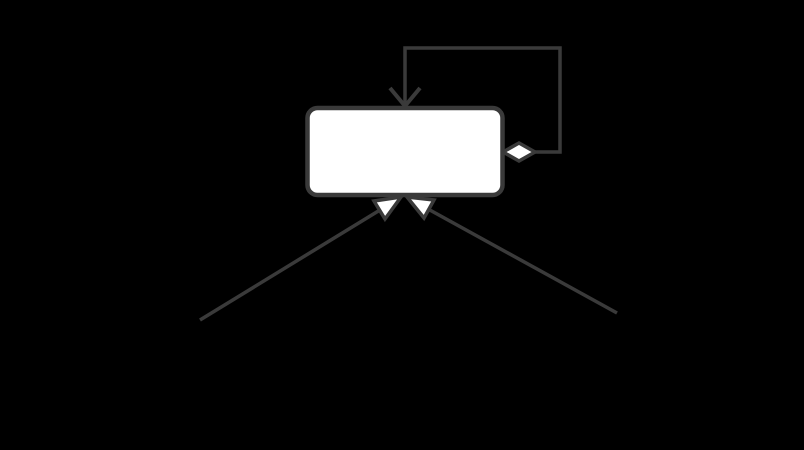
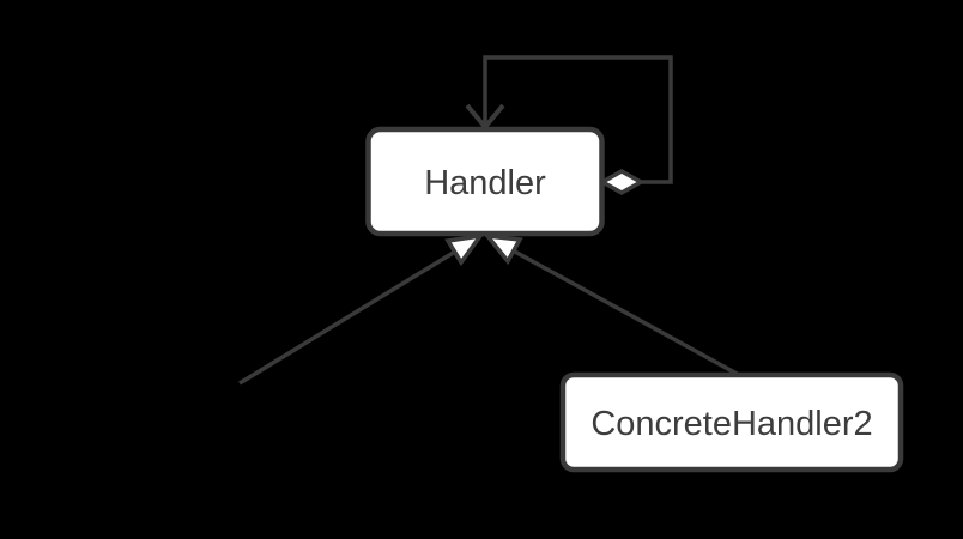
+ Handler
+ ConcreteHandler2
